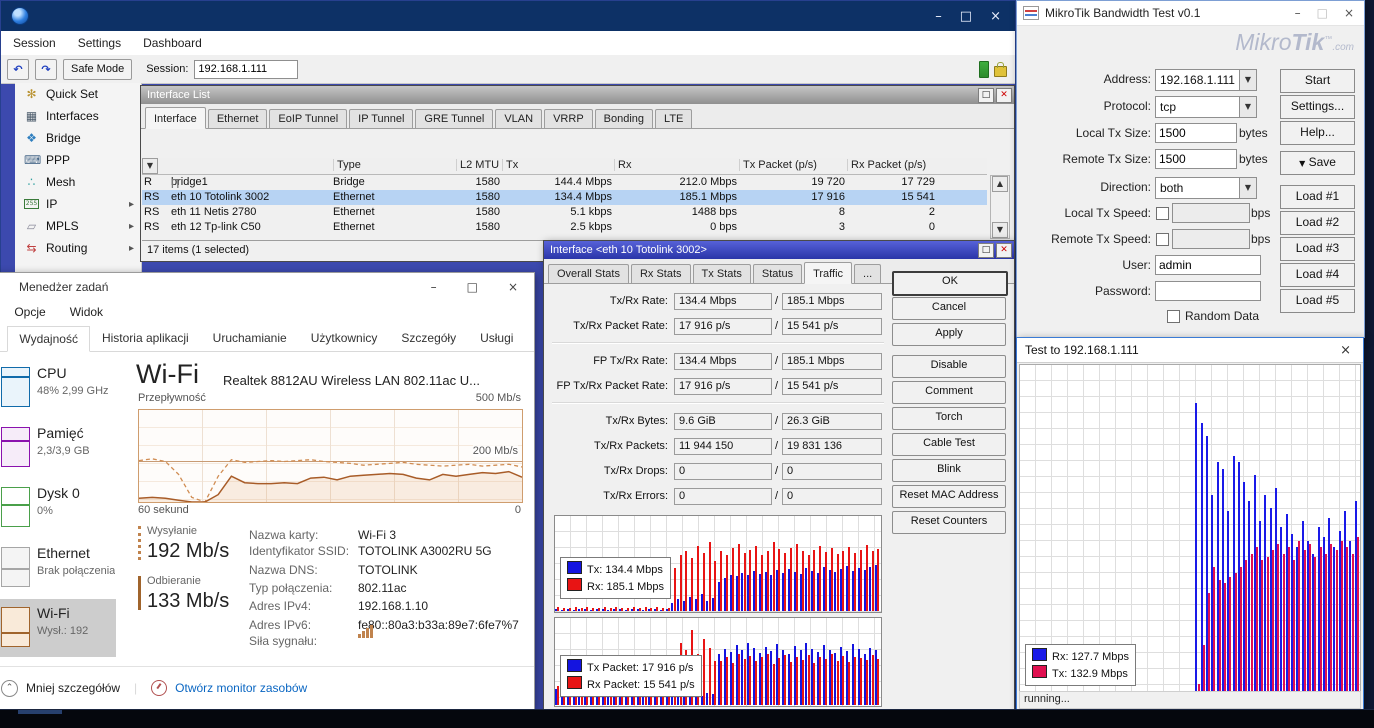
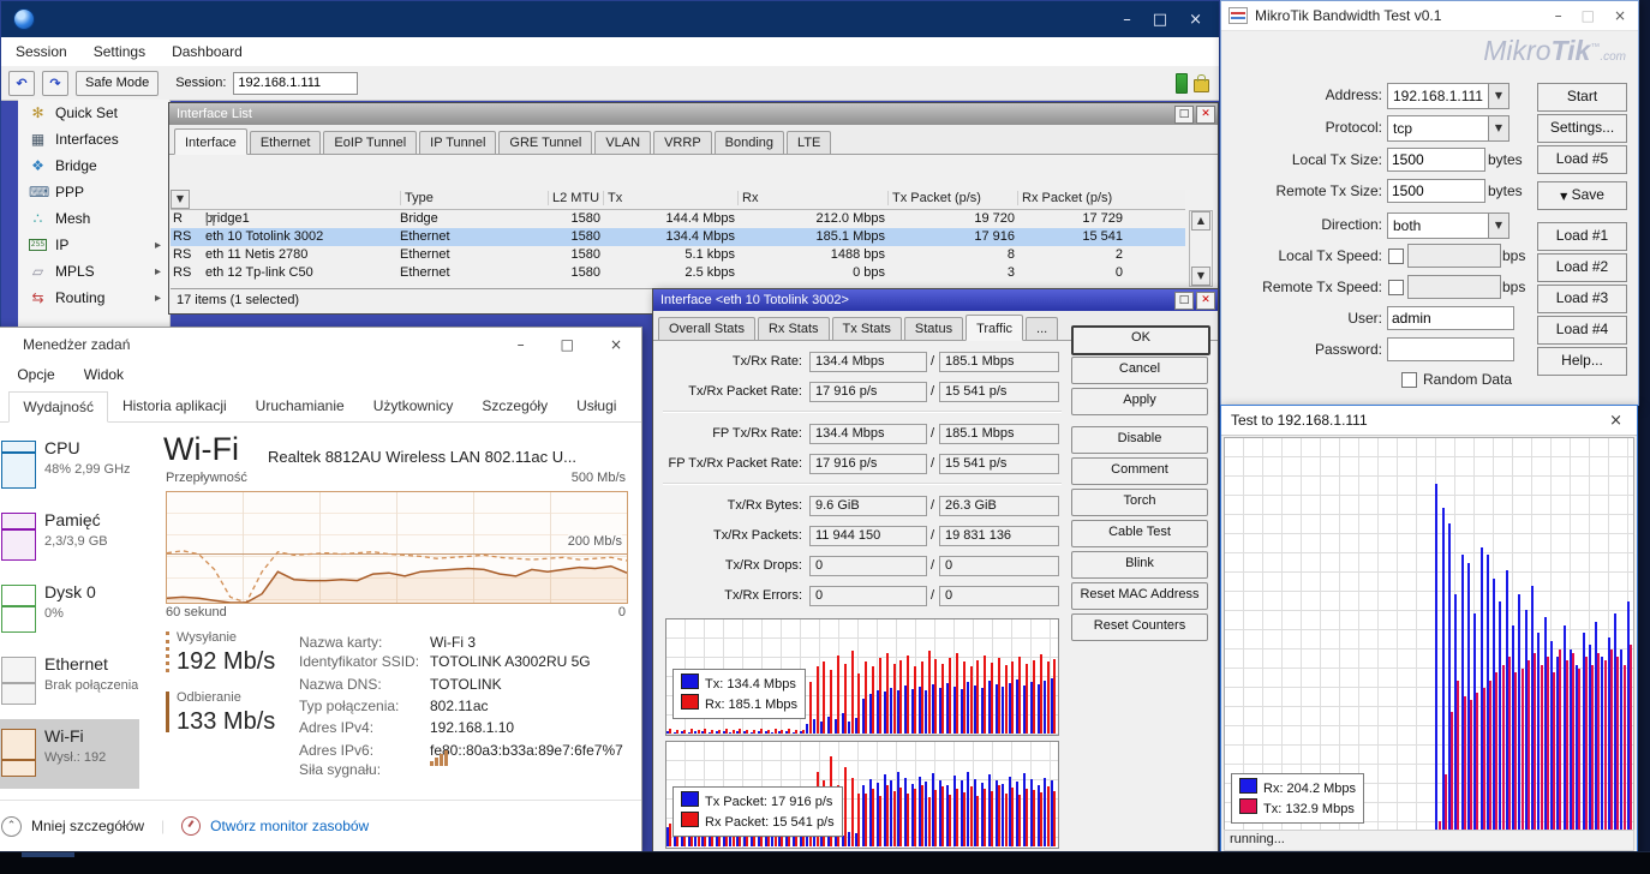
  –
  □
  ×
  Session
  Settings
  Dashboard
  ↶
  ↷
  Safe Mode
  Session:
  192.168.1.111
  ✻
  Quick Set
  ▦
  Interfaces
  ❖
  Bridge
  ⌨
  PPP
  ∴
  Mesh
  IP
  ▸
  ▱
  MPLS
  ▸
  ⇆
  Routing
  ▸
  Interface List
  □
  ✕
  Interface
  Ethernet
  EoIP Tunnel
  IP Tunnel
  GRE Tunnel
  VLAN
  VRRP
  Bonding
  LTE
  Type
  L2 MTU
  Tx
  Rx
  Tx Packet (p/s)
  Rx Packet (p/s)
  R
  ∏
  bridge1
  Bridge
  1580
  144.4 Mbps
  212.0 Mbps
  19 720
  17 729
  RS
  eth 10 Totolink 3002
  Ethernet
  1580
  134.4 Mbps
  185.1 Mbps
  17 916
  15 541
  RS
  eth 11 Netis 2780
  Ethernet
  1580
  5.1 kbps
  1488 bps
  8
  2
  RS
  eth 12 Tp-link C50
  Ethernet
  1580
  2.5 kbps
  0 bps
  3
  0
  ▼
  ▲
  ▼
  17 items (1 selected)
  Menedżer zadań
  –
  □
  ×
  Opcje
  Widok
  Wydajność
  Historia aplikacji
  Uruchamianie
  Użytkownicy
  Szczegóły
  Usługi
  CPU
  48% 2,99 GHz
  Pamięć
  2,3/3,9 GB
  Dysk 0
  0%
  Ethernet
  Brak połączenia
  Wi-Fi
  Wysł.: 192
  Wi-Fi
  Realtek 8812AU Wireless LAN 802.11ac U...
  Przepływność
  500 Mb/s
  200 Mb/s
  60 sekund
  0
  Wysyłanie
  192 Mb/s
  Odbieranie
  133 Mb/s
  Nazwa karty:
  Wi-Fi 3
  Identyfikator SSID:
  TOTOLINK A3002RU 5G
  Nazwa DNS:
  TOTOLINK
  Typ połączenia:
  802.11ac
  Adres IPv4:
  192.168.1.10
  Adres IPv6:
  fe0::80a3:b33a:89e7:6fe7%7
  Siła sygnału:
  ⌃
  Mniej szczegółów
  |
  Otwórz monitor zasobów
  Interface <eth 10 Totolink 3002>
  □
  ✕
  Overall Stats
  Rx Stats
  Tx Stats
  Status
  Traffic
  ...
  Tx: 134.4 Mbps
  Rx: 185.1 Mbps
  Tx Packet: 17 916 p/s
  Rx Packet: 15 541 p/s
  Tx/Rx Rate:
  134.4 Mbps
  /
  185.1 Mbps
  Tx/Rx Packet Rate:
  17 916 p/s
  /
  15 541 p/s
  FP Tx/Rx Rate:
  134.4 Mbps
  /
  185.1 Mbps
  FP Tx/Rx Packet Rate:
  17 916 p/s
  /
  15 541 p/s
  Tx/Rx Bytes:
  9.6 GiB
  /
  26.3 GiB
  Tx/Rx Packets:
  11 944 150
  /
  19 831 136
  Tx/Rx Drops:
  0
  /
  0
  Tx/Rx Errors:
  0
  /
  0
  OK
  Cancel
  Apply
  Disable
  Comment
  Torch
  Cable Test
  Blink
  Reset MAC Address
  Reset Counters
  MikroTik Bandwidth Test v0.1
  –
  □
  ×
  MikroTik™.com
  Address:
  192.168.1.111
  ▼
  Protocol:
  tcp
  ▼
  Local Tx Size:
  1500
  bytes
  Remote Tx Size:
  1500
  bytes
  Direction:
  both
  ▼
  Local Tx Speed:
  bps
  Remote Tx Speed:
  bps
  User:
  admin
  Password:
  Random Data
  Start
  Settings...
- Help...
+ Load #5
  ▼ Save
  Load #1
  Load #2
  Load #3
  Load #4
- Load #5
+ Help...
  Test to 192.168.1.111
  ×
- Rx: 127.7 Mbps
+ Rx: 204.2 Mbps
  Tx: 132.9 Mbps
  running...
